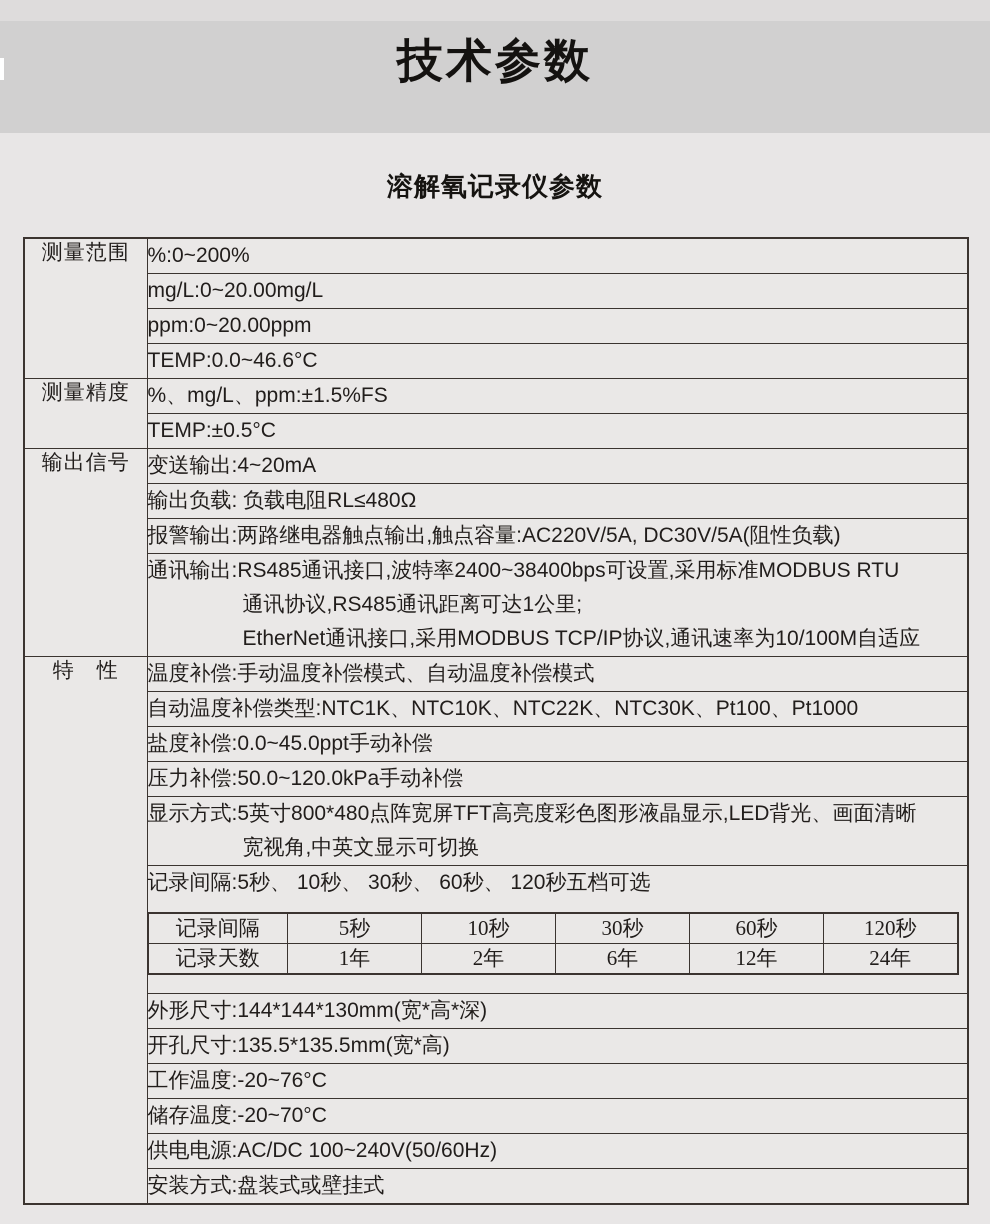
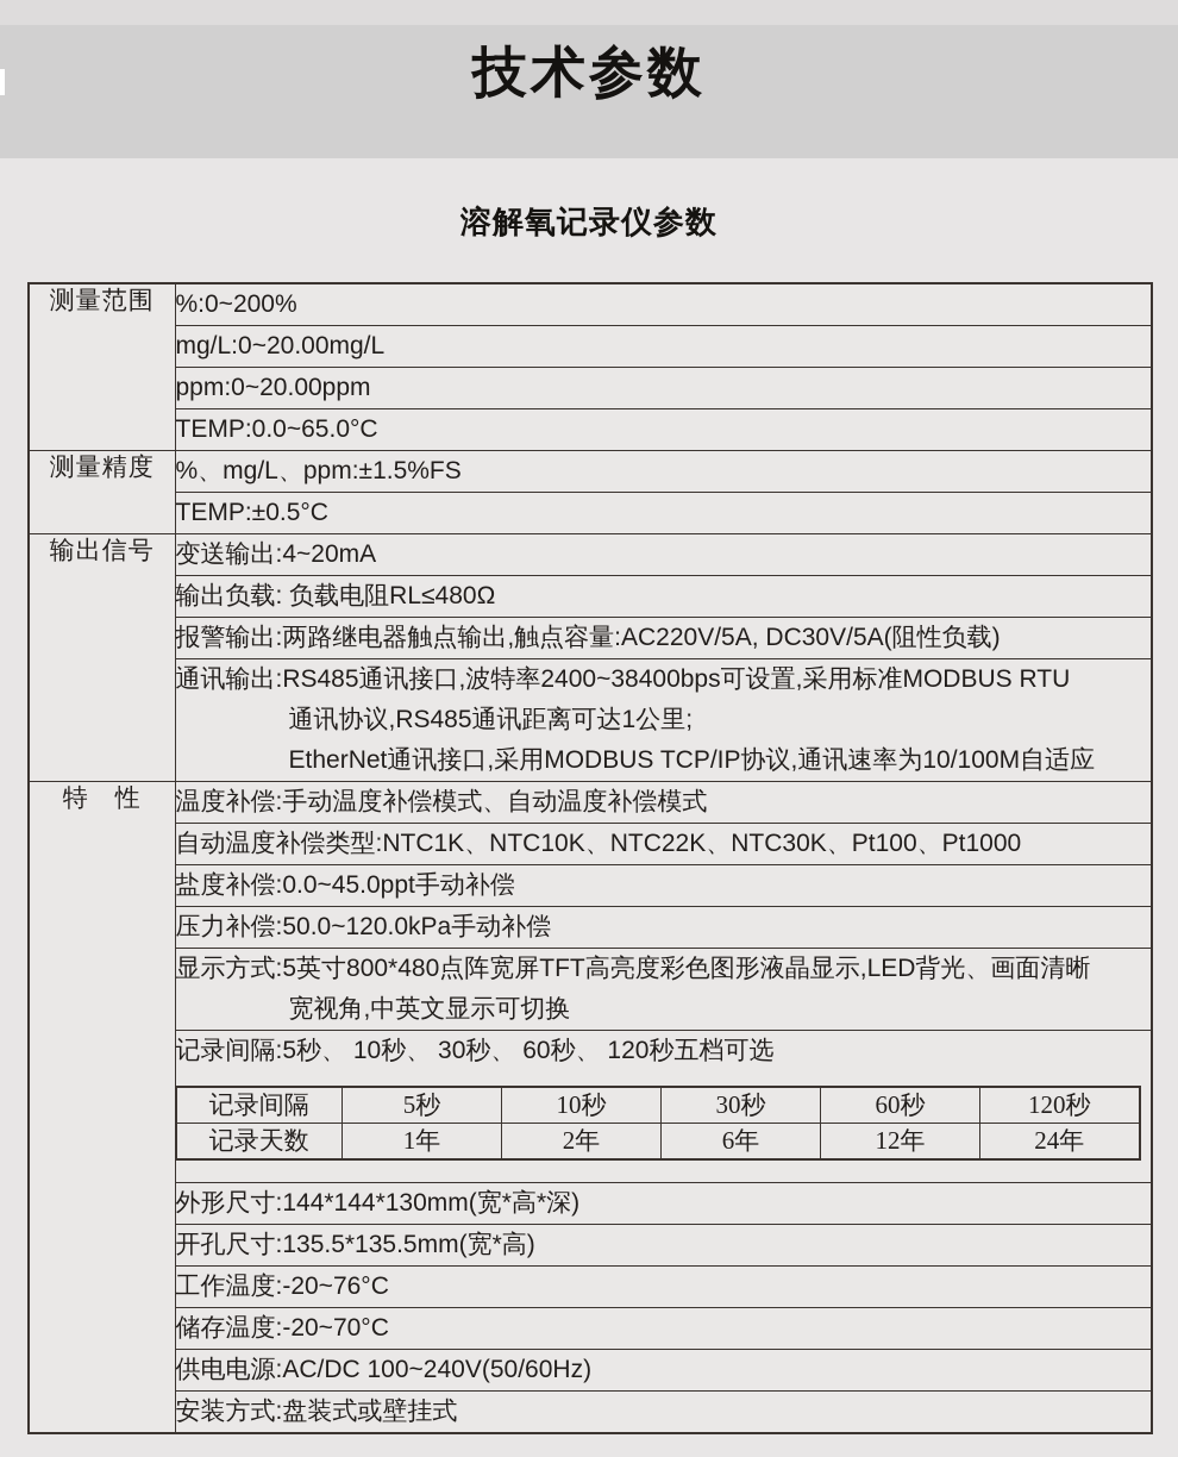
  技术参数
  溶解氧记录仪参数
  测量范围	%:0~200%
  mg/L:0~20.00mg/L
  ppm:0~20.00ppm
- TEMP:0.0~46.6°C
+ TEMP:0.0~65.0°C
  测量精度	%、mg/L、ppm:±1.5%FS
  TEMP:±0.5°C
  输出信号	变送输出:4~20mA
  输出负载: 负载电阻RL≤480Ω
  报警输出:两路继电器触点输出,触点容量:AC220V/5A, DC30V/5A(阻性负载)
  通讯输出:RS485通讯接口,波特率2400~38400bps可设置,采用标准MODBUS RTU通讯协议,RS485通讯距离可达1公里;EtherNet通讯接口,采用MODBUS TCP/IP协议,通讯速率为10/100M自适应
  特 性	温度补偿:手动温度补偿模式、自动温度补偿模式
  自动温度补偿类型:NTC1K、NTC10K、NTC22K、NTC30K、Pt100、Pt1000
  盐度补偿:0.0~45.0ppt手动补偿
  压力补偿:50.0~120.0kPa手动补偿
  显示方式:5英寸800*480点阵宽屏TFT高亮度彩色图形液晶显示,LED背光、画面清晰宽视角,中英文显示可切换
  记录间隔:5秒、 10秒、 30秒、 60秒、 120秒五档可选
  记录间隔	5秒	10秒	30秒	60秒	120秒
  记录天数	1年	2年	6年	12年	24年
  外形尺寸:144*144*130mm(宽*高*深)
  开孔尺寸:135.5*135.5mm(宽*高)
  工作温度:-20~76°C
  储存温度:-20~70°C
  供电电源:AC/DC 100~240V(50/60Hz)
  安装方式:盘装式或壁挂式
